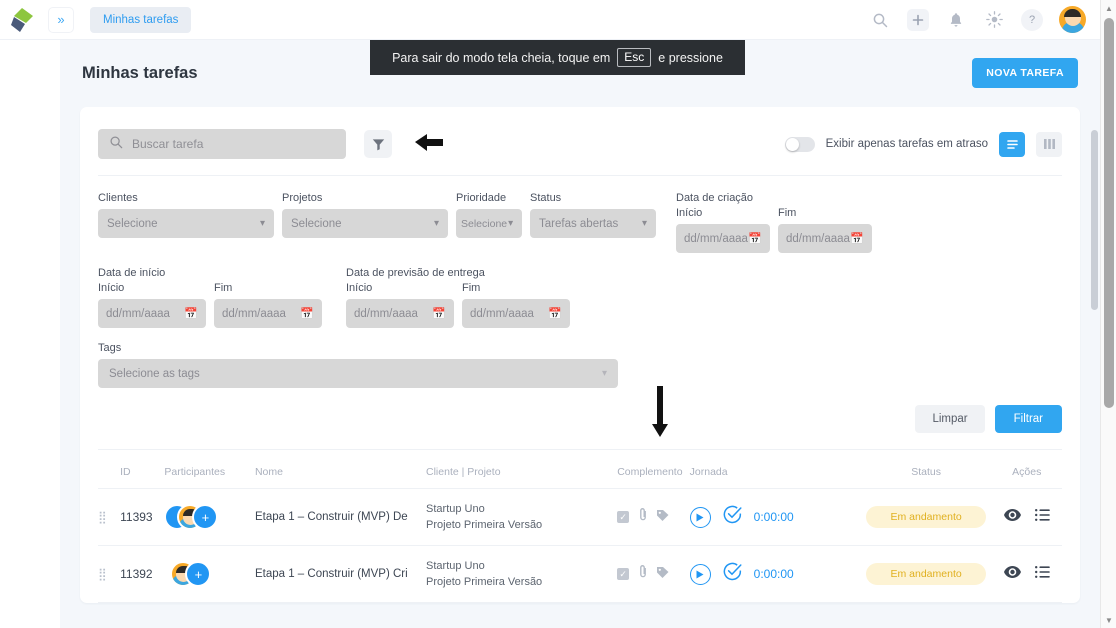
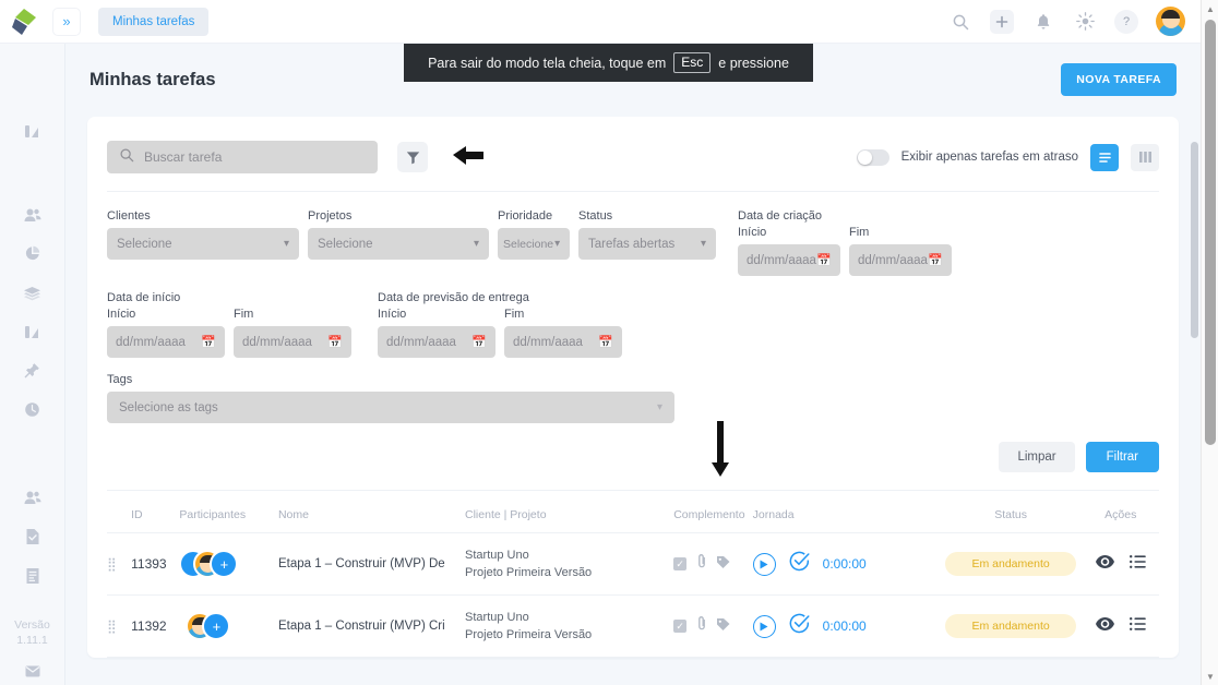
  »
  Minhas tarefas
  ?
  Para sair do modo tela cheia, toque em
  Esc
  e pressione
+ Versão
+ 1.11.1
  Minhas tarefas
  NOVA TAREFA
  Buscar tarefa
  Exibir apenas tarefas em atraso
  Clientes
  Selecione
  ▾
  Projetos
  Selecione
  ▾
  Prioridade
  Selecione
  ▾
  Status
  Tarefas abertas
  ▾
  Data de criação
  Início
  dd/mm/aaaa
  📅
  Fim
  dd/mm/aaaa
  📅
  Data de início
  Início
  dd/mm/aaaa
  📅
  Fim
  dd/mm/aaaa
  📅
  Data de previsão de entrega
  Início
  dd/mm/aaaa
  📅
  Fim
  dd/mm/aaaa
  📅
  Tags
  Selecione as tags
  ▾
  Limpar
  Filtrar
  	ID	Participantes	Nome	Cliente | Projeto	Complemento	Jornada	Status	Ações
  ⣿	11393	+	Etapa 1 – Construir (MVP) De	Startup Uno Projeto Primeira Versão	✓	0:00:00	Em andamento
  ⣿	11392	+	Etapa 1 – Construir (MVP) Cri	Startup Uno Projeto Primeira Versão	✓	0:00:00	Em andamento
  ▲
  ▼
